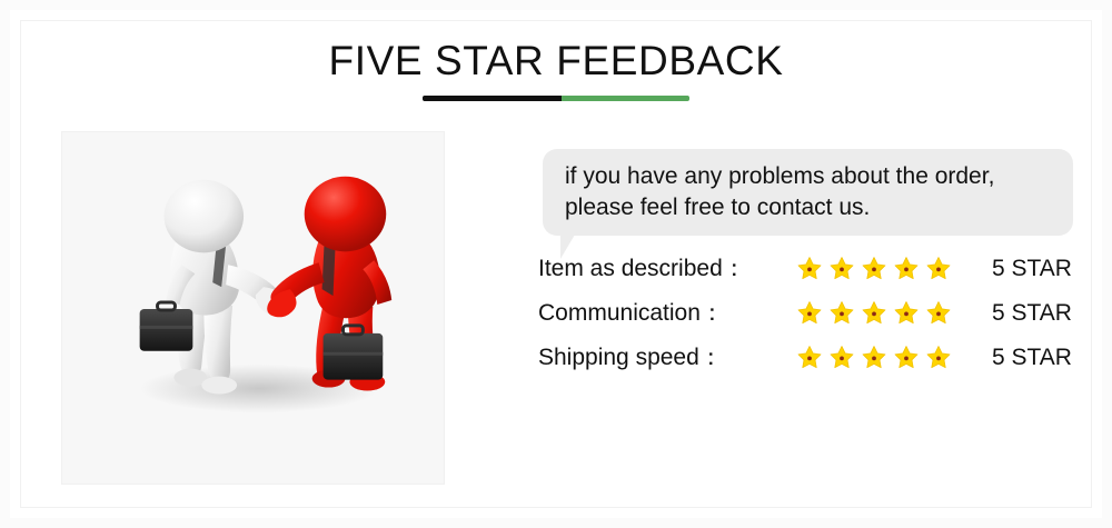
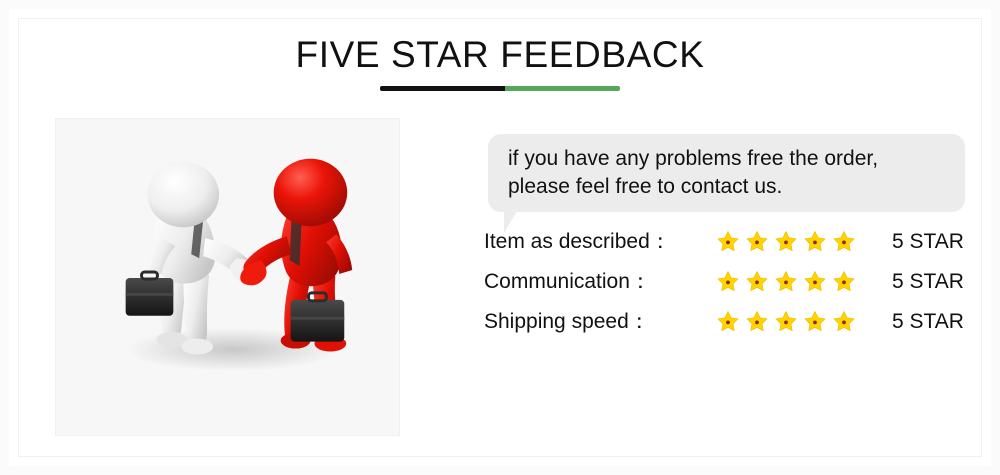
  FIVE STAR FEEDBACK
- if you have any problems about the order,
+ if you have any problems free the order,
  please feel free to contact us.
  Item as described：
  5 STAR
  Communication：
  5 STAR
  Shipping speed：
  5 STAR
